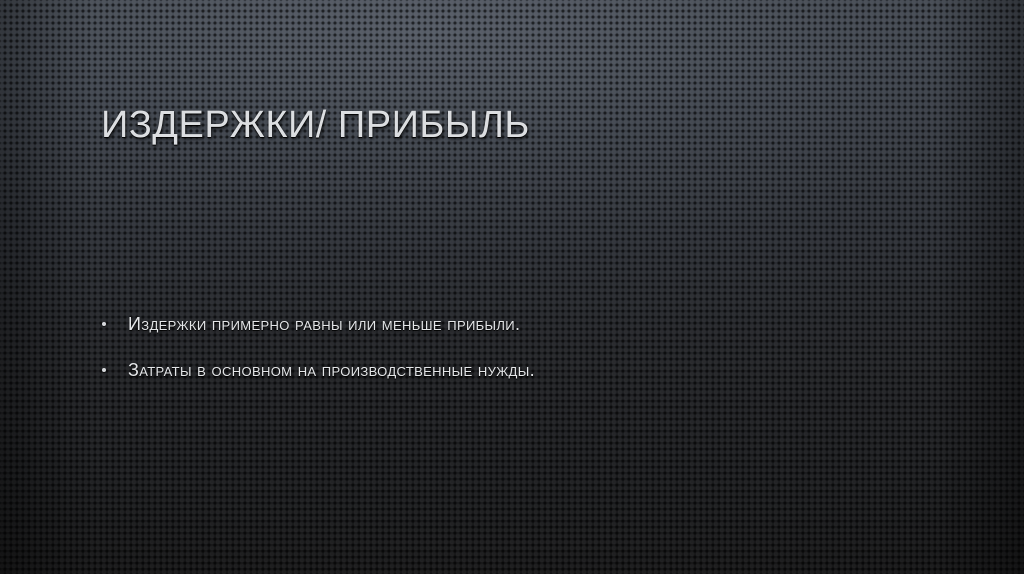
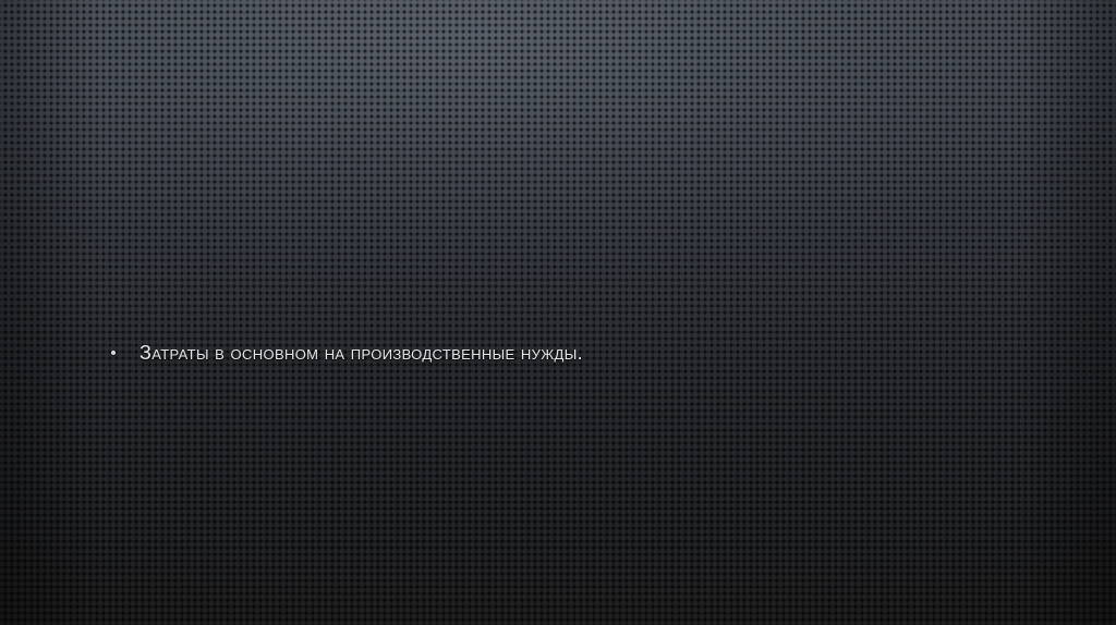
- ИЗДЕРЖКИ/ ПРИБЫЛЬ
- Издержки примерно равны или меньше прибыли.
  Затраты в основном на производственные нужды.
